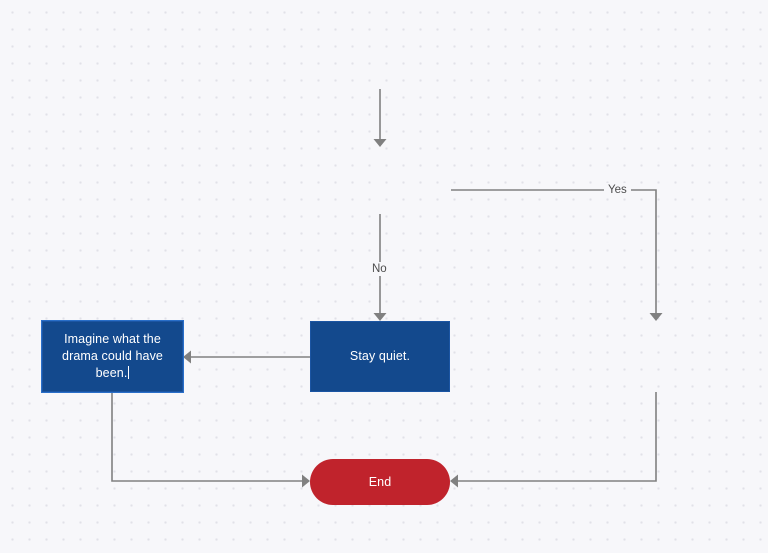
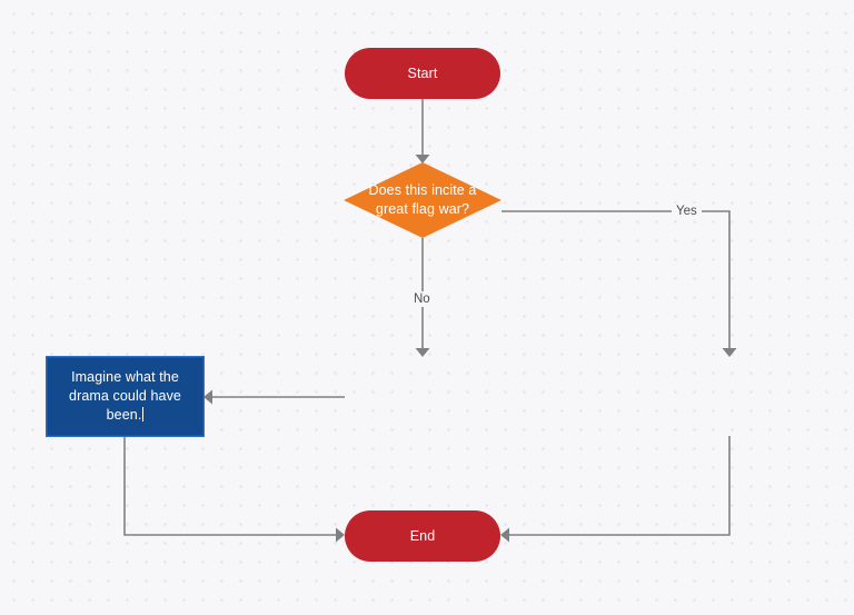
+ Start
+ Does this incite a
+ great flag war?
  Yes
  No
  Imagine what the
  drama could have
  been.
- Stay quiet.
  End
